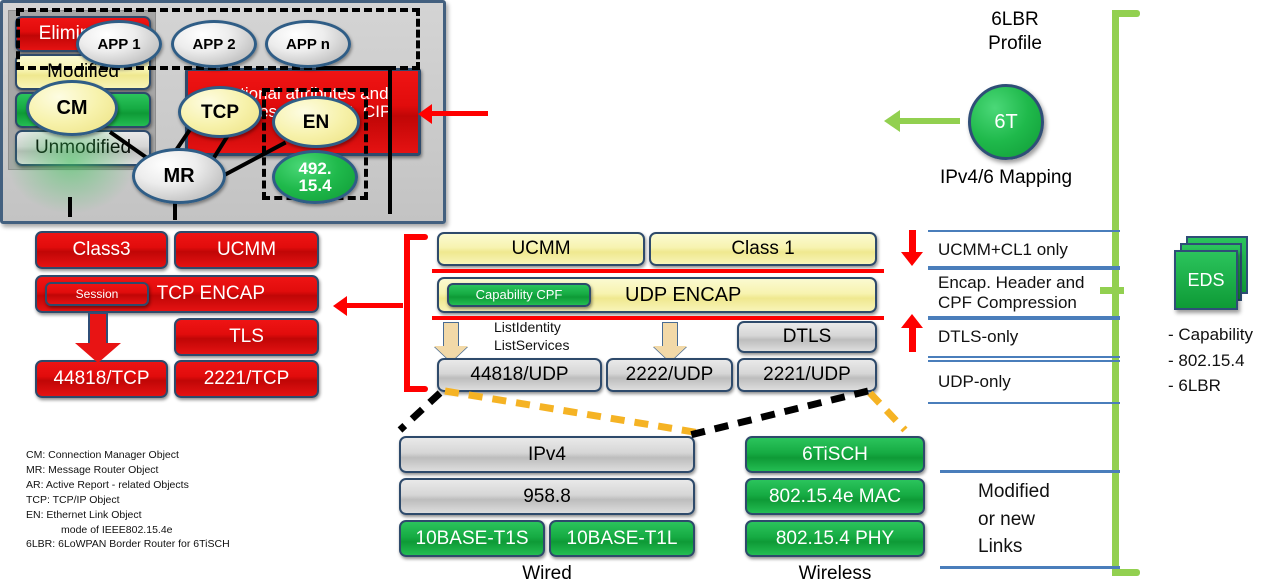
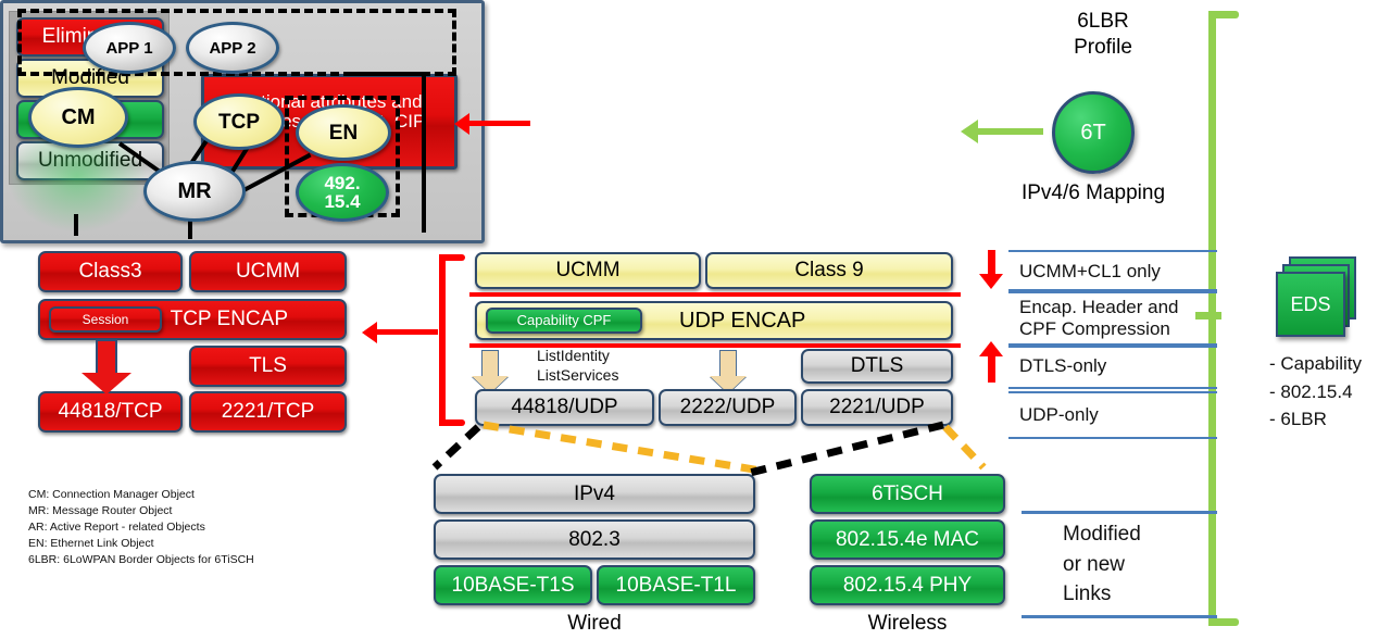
  Modified
  APP 1
  APP 2
- APP n
  CM
  TCP
  EN
  MR
  492.
  15.4
  6LBR
  Profile
  6T
  IPv4/6 Mapping
  EDS
  - Capability
  - 802.15.4
  - 6LBR
  Class3
  UCMM
  TCP ENCAP
  Session
  TLS
  44818/TCP
  2221/TCP
  UCMM
- Class 1
+ Class 9
  UDP ENCAP
  Capability CPF
  DTLS
  ListIdentity
  ListServices
  44818/UDP
  2222/UDP
  2221/UDP
  IPv4
- 958.8
+ 802.3
  10BASE-T1S
  10BASE-T1L
  Wired
  6TiSCH
  802.15.4e MAC
  802.15.4 PHY
  Wireless
  UCMM+CL1 only
  Encap. Header and CPF Compression
  DTLS-only
  UDP-only
  Modified
  or new
  Links
  CM: Connection Manager Object
  MR: Message Router Object
  AR: Active Report - related Objects
- TCP: TCP/IP Object
  EN: Ethernet Link Object
- mode of IEEE802.15.4e
- 6LBR: 6LoWPAN Border Router for 6TiSCH
+ 6LBR: 6LoWPAN Border Objects for 6TiSCH
